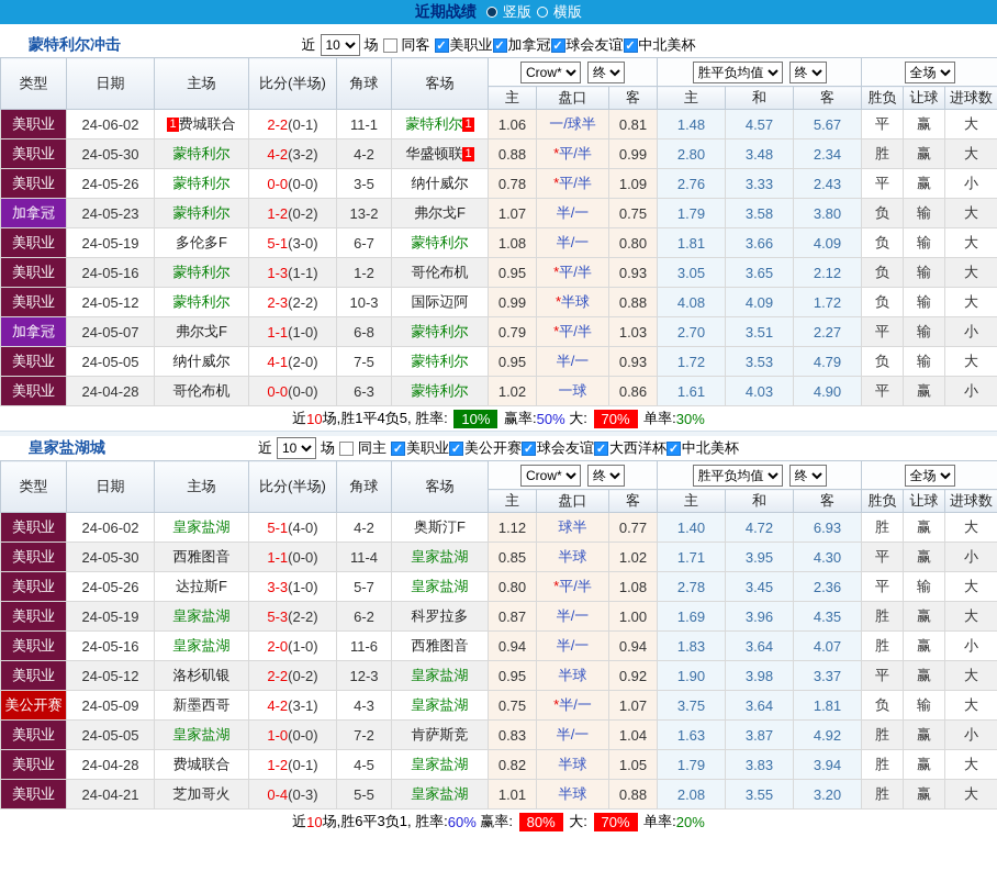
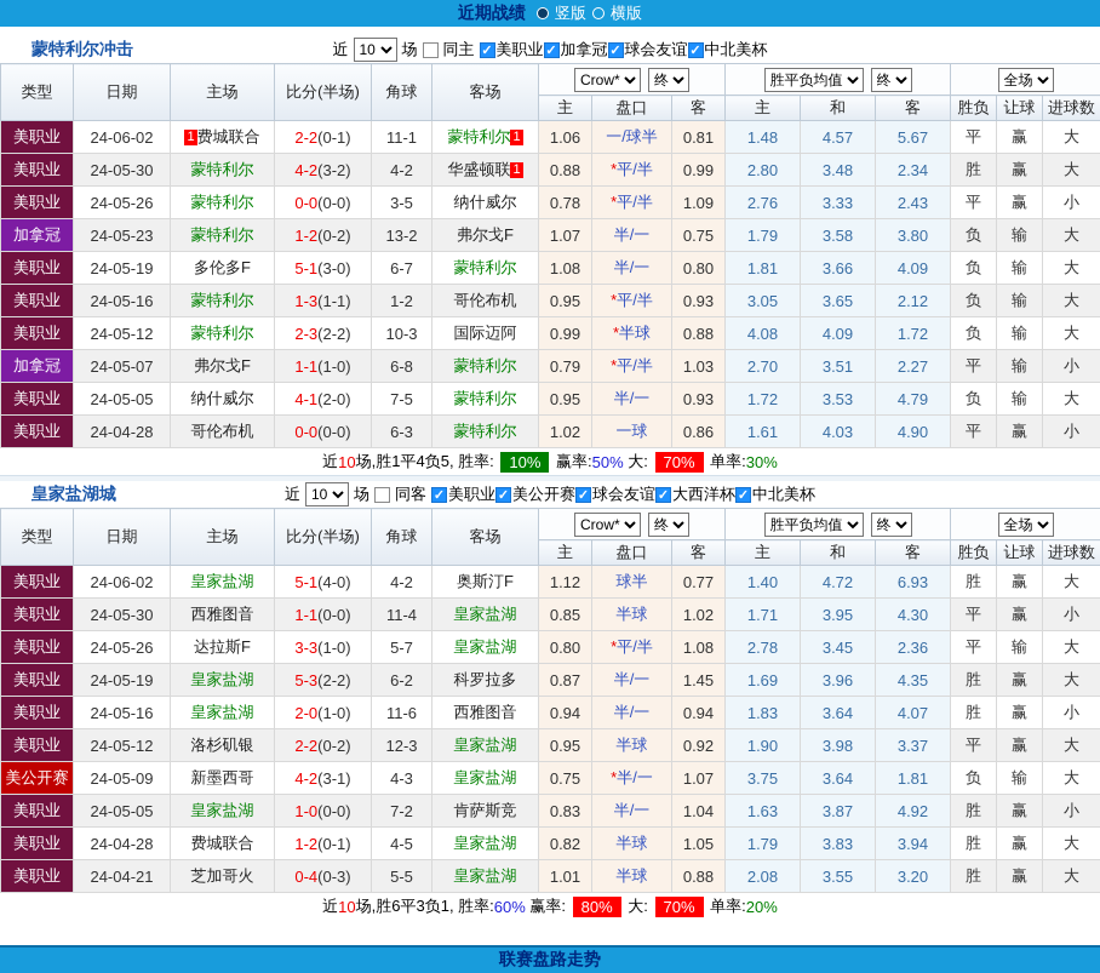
  近期战绩
  竖版
  横版
  蒙特利尔冲击
  近
  10
  场
- 同客
+ 同主
  美职业
  加拿冠
  球会友谊
  中北美杯
  类型	日期	主场	比分(半场)	角球	客场	Crow* 终	胜平负均值 终	全场
  主	盘口	客	主	和	客	胜负	让球	进球数
  美职业	24-06-02	1 费城联合	2-2(0-1)	11-1	蒙特利尔 1	1.06	一/球半	0.81	1.48	4.57	5.67	平	赢	大
  美职业	24-05-30	蒙特利尔	4-2(3-2)	4-2	华盛顿联 1	0.88	*平/半	0.99	2.80	3.48	2.34	胜	赢	大
  美职业	24-05-26	蒙特利尔	0-0(0-0)	3-5	纳什威尔	0.78	*平/半	1.09	2.76	3.33	2.43	平	赢	小
  加拿冠	24-05-23	蒙特利尔	1-2(0-2)	13-2	弗尔戈F	1.07	半/一	0.75	1.79	3.58	3.80	负	输	大
  美职业	24-05-19	多伦多F	5-1(3-0)	6-7	蒙特利尔	1.08	半/一	0.80	1.81	3.66	4.09	负	输	大
  美职业	24-05-16	蒙特利尔	1-3(1-1)	1-2	哥伦布机	0.95	*平/半	0.93	3.05	3.65	2.12	负	输	大
  美职业	24-05-12	蒙特利尔	2-3(2-2)	10-3	国际迈阿	0.99	*半球	0.88	4.08	4.09	1.72	负	输	大
  加拿冠	24-05-07	弗尔戈F	1-1(1-0)	6-8	蒙特利尔	0.79	*平/半	1.03	2.70	3.51	2.27	平	输	小
  美职业	24-05-05	纳什威尔	4-1(2-0)	7-5	蒙特利尔	0.95	半/一	0.93	1.72	3.53	4.79	负	输	大
  美职业	24-04-28	哥伦布机	0-0(0-0)	6-3	蒙特利尔	1.02	一球	0.86	1.61	4.03	4.90	平	赢	小
  近
  10
  场,胜1平4负5, 胜率:
  10%
  赢率:
  50%
  大:
  70%
  单率:
  30%
  皇家盐湖城
  近
  10
  场
- 同主
+ 同客
  美职业
  美公开赛
  球会友谊
  大西洋杯
  中北美杯
  类型	日期	主场	比分(半场)	角球	客场	Crow* 终	胜平负均值 终	全场
  主	盘口	客	主	和	客	胜负	让球	进球数
  美职业	24-06-02	皇家盐湖	5-1(4-0)	4-2	奥斯汀F	1.12	球半	0.77	1.40	4.72	6.93	胜	赢	大
  美职业	24-05-30	西雅图音	1-1(0-0)	11-4	皇家盐湖	0.85	半球	1.02	1.71	3.95	4.30	平	赢	小
  美职业	24-05-26	达拉斯F	3-3(1-0)	5-7	皇家盐湖	0.80	*平/半	1.08	2.78	3.45	2.36	平	输	大
- 美职业	24-05-19	皇家盐湖	5-3(2-2)	6-2	科罗拉多	0.87	半/一	1.00	1.69	3.96	4.35	胜	赢	大
+ 美职业	24-05-19	皇家盐湖	5-3(2-2)	6-2	科罗拉多	0.87	半/一	1.45	1.69	3.96	4.35	胜	赢	大
  美职业	24-05-16	皇家盐湖	2-0(1-0)	11-6	西雅图音	0.94	半/一	0.94	1.83	3.64	4.07	胜	赢	小
  美职业	24-05-12	洛杉矶银	2-2(0-2)	12-3	皇家盐湖	0.95	半球	0.92	1.90	3.98	3.37	平	赢	大
  美公开赛	24-05-09	新墨西哥	4-2(3-1)	4-3	皇家盐湖	0.75	*半/一	1.07	3.75	3.64	1.81	负	输	大
  美职业	24-05-05	皇家盐湖	1-0(0-0)	7-2	肯萨斯竞	0.83	半/一	1.04	1.63	3.87	4.92	胜	赢	小
  美职业	24-04-28	费城联合	1-2(0-1)	4-5	皇家盐湖	0.82	半球	1.05	1.79	3.83	3.94	胜	赢	大
  美职业	24-04-21	芝加哥火	0-4(0-3)	5-5	皇家盐湖	1.01	半球	0.88	2.08	3.55	3.20	胜	赢	大
  近
  10
  场,胜6平3负1, 胜率:
  60%
  赢率:
  80%
  大:
  70%
  单率:
  20%
+ 联赛盘路走势
